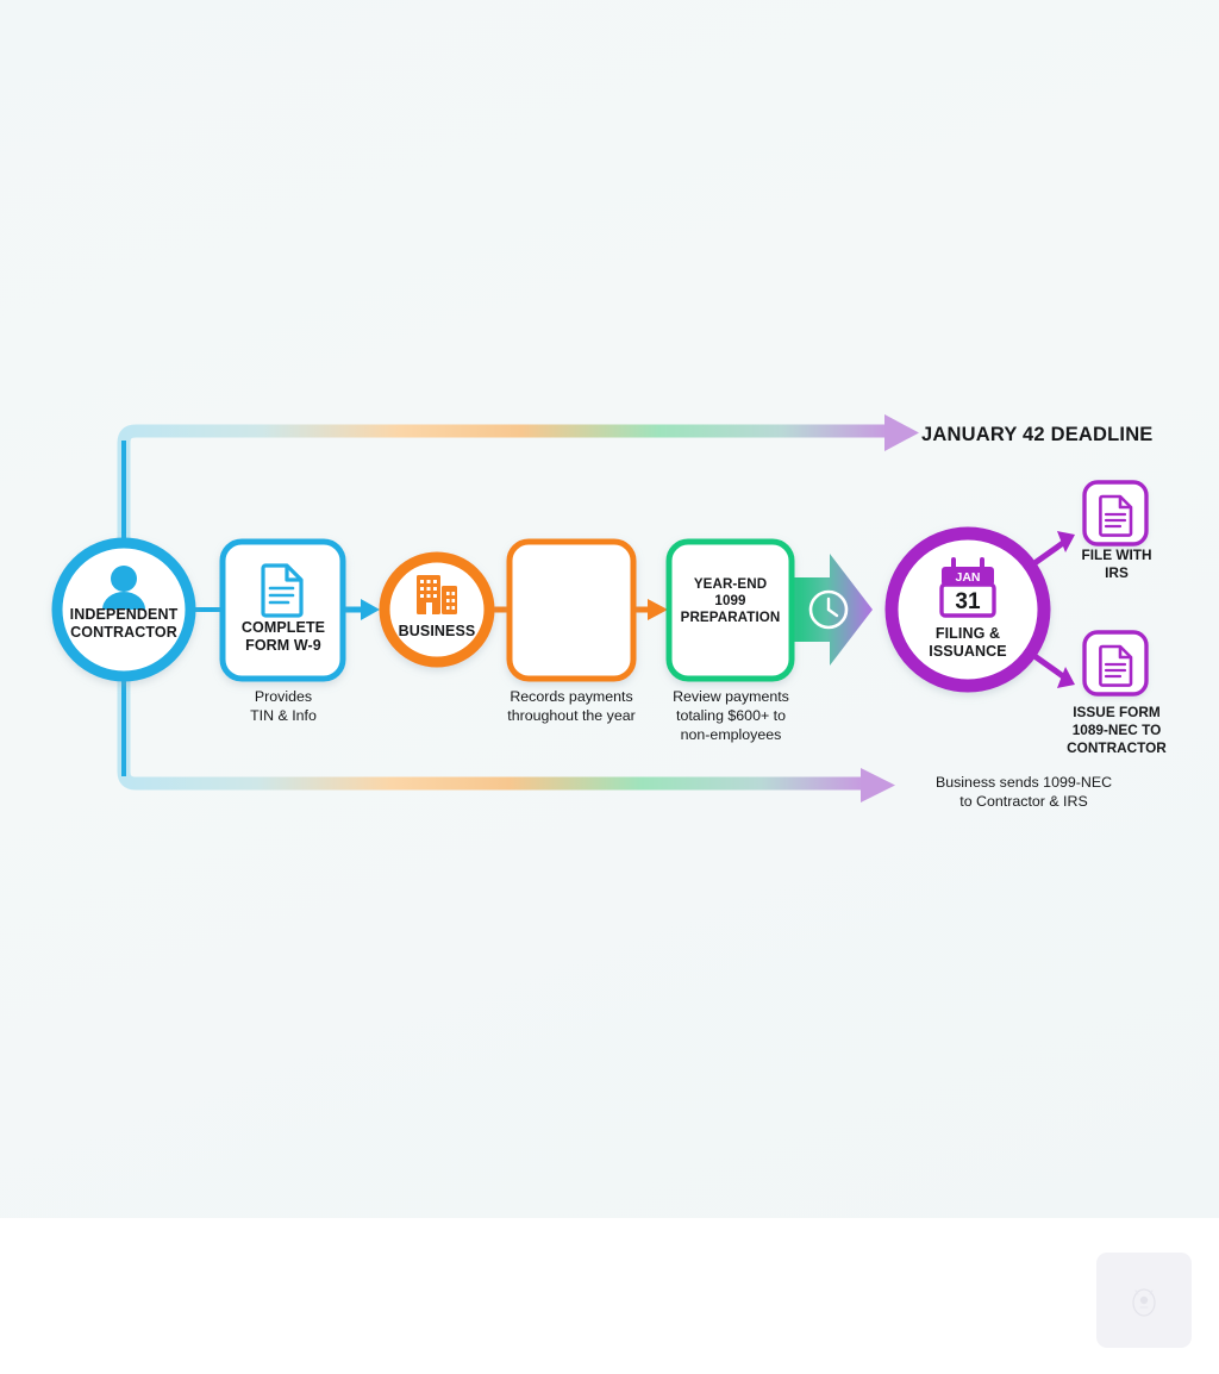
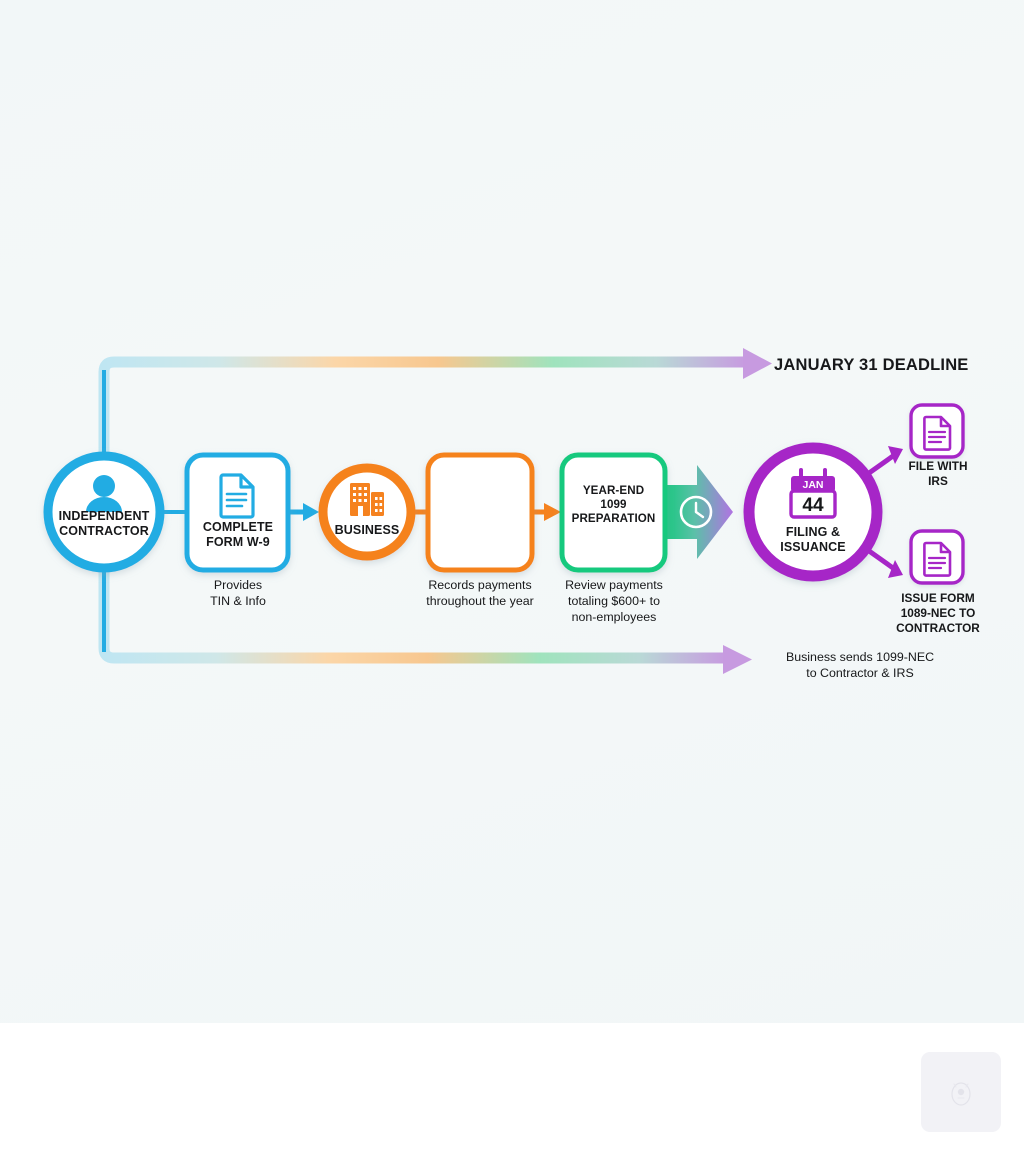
  JAN
- 31
+ 44
  INDEPENDENT
  CONTRACTOR
  COMPLETE
  FORM W-9
  Provides
  TIN & Info
  BUSINESS
  Records payments
  throughout the year
  YEAR-END
  1099
  PREPARATION
  Review payments
  totaling $600+ to
  non-employees
  FILING &
  ISSUANCE
- JANUARY 42 DEADLINE
+ JANUARY 31 DEADLINE
  Business sends 1099-NEC
  to Contractor & IRS
  FILE WITH
  IRS
  ISSUE FORM
  1089-NEC TO
  CONTRACTOR
